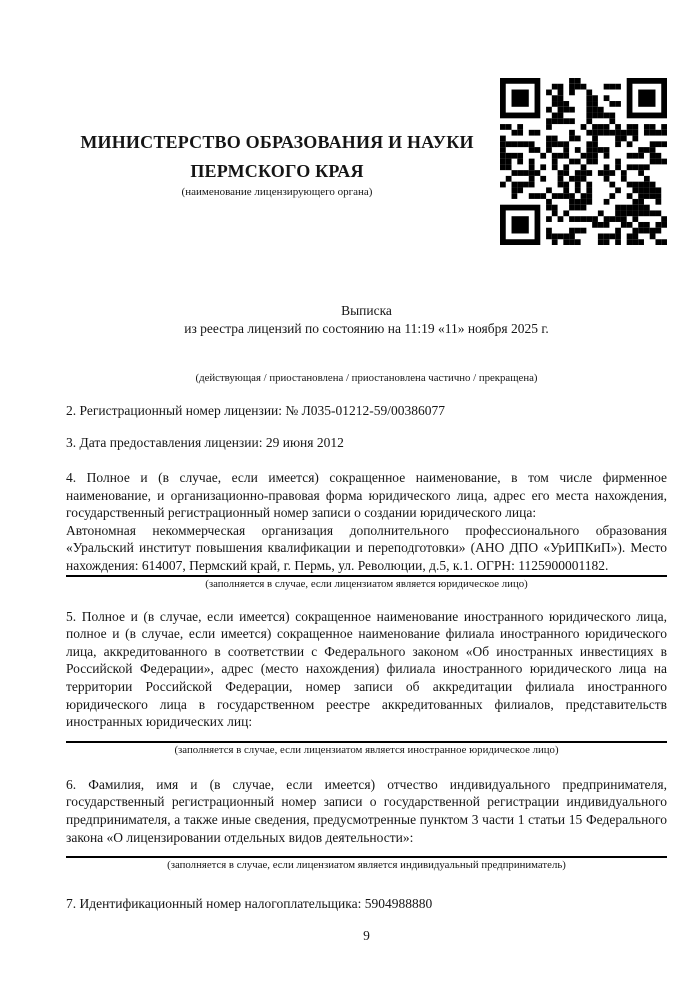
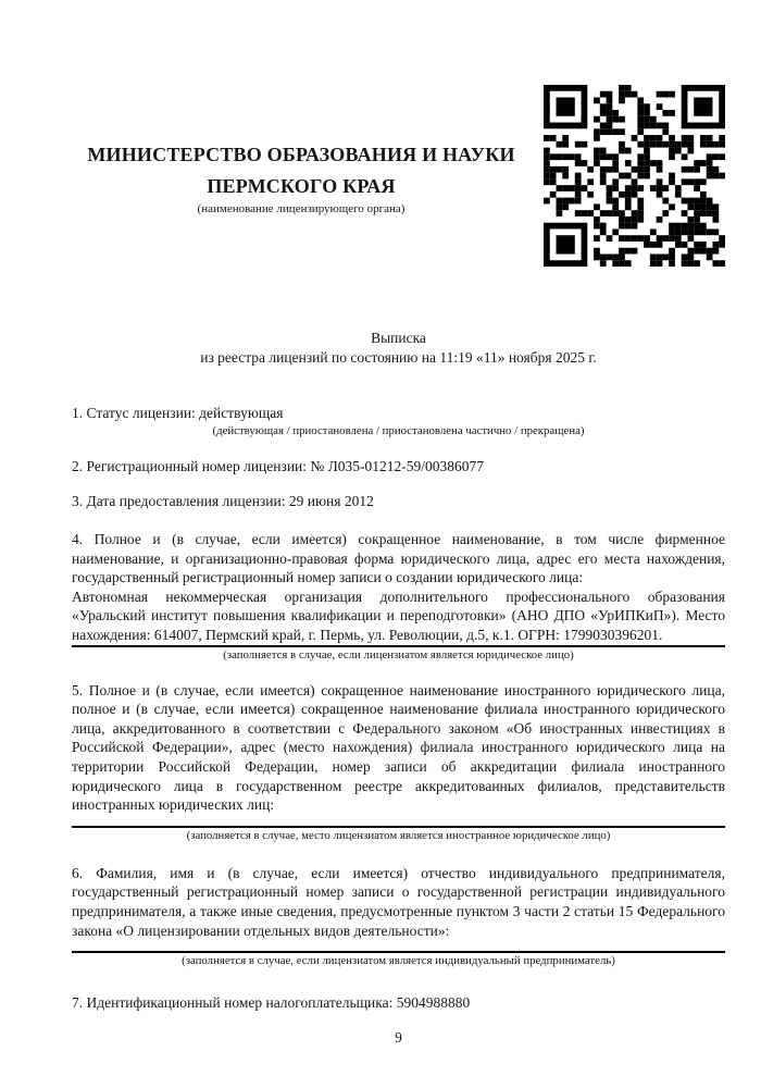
  МИНИСТЕРСТВО ОБРАЗОВАНИЯ И НАУКИ
  ПЕРМСКОГО КРАЯ
  (наименование лицензирующего органа)
  Выписка
  из реестра лицензий по состоянию на 11:19 «11» ноября 2025 г.
+ 1. Статус лицензии: действующая
  (действующая / приостановлена / приостановлена частично / прекращена)
  2. Регистрационный номер лицензии: № Л035-01212-59/00386077
  3. Дата предоставления лицензии: 29 июня 2012
  4. Полное и (в случае, если имеется) сокращенное наименование, в том числе фирменное наименование, и организационно-правовая форма юридического лица, адрес его места нахождения, государственный регистрационный номер записи о создании юридического лица:
- Автономная некоммерческая организация дополнительного профессионального образования «Уральский институт повышения квалификации и переподготовки» (АНО ДПО «УрИПКиП»). Место нахождения: 614007, Пермский край, г. Пермь, ул. Революции, д.5, к.1. ОГРН: 1125900001182.
+ Автономная некоммерческая организация дополнительного профессионального образования «Уральский институт повышения квалификации и переподготовки» (АНО ДПО «УрИПКиП»). Место нахождения: 614007, Пермский край, г. Пермь, ул. Революции, д.5, к.1. ОГРН: 1799030396201.
  (заполняется в случае, если лицензиатом является юридическое лицо)
  5. Полное и (в случае, если имеется) сокращенное наименование иностранного юридического лица, полное и (в случае, если имеется) сокращенное наименование филиала иностранного юридического лица, аккредитованного в соответствии с Федерального законом «Об иностранных инвестициях в Российской Федерации», адрес (место нахождения) филиала иностранного юридического лица на территории Российской Федерации, номер записи об аккредитации филиала иностранного юридического лица в государственном реестре аккредитованных филиалов, представительств иностранных юридических лиц:
- (заполняется в случае, если лицензиатом является иностранное юридическое лицо)
+ (заполняется в случае, место лицензиатом является иностранное юридическое лицо)
- 6. Фамилия, имя и (в случае, если имеется) отчество индивидуального предпринимателя, государственный регистрационный номер записи о государственной регистрации индивидуального предпринимателя, а также иные сведения, предусмотренные пунктом 3 части 1 статьи 15 Федерального закона «О лицензировании отдельных видов деятельности»:
+ 6. Фамилия, имя и (в случае, если имеется) отчество индивидуального предпринимателя, государственный регистрационный номер записи о государственной регистрации индивидуального предпринимателя, а также иные сведения, предусмотренные пунктом 3 части 2 статьи 15 Федерального закона «О лицензировании отдельных видов деятельности»:
  (заполняется в случае, если лицензиатом является индивидуальный предприниматель)
  7. Идентификационный номер налогоплательщика: 5904988880
  9
